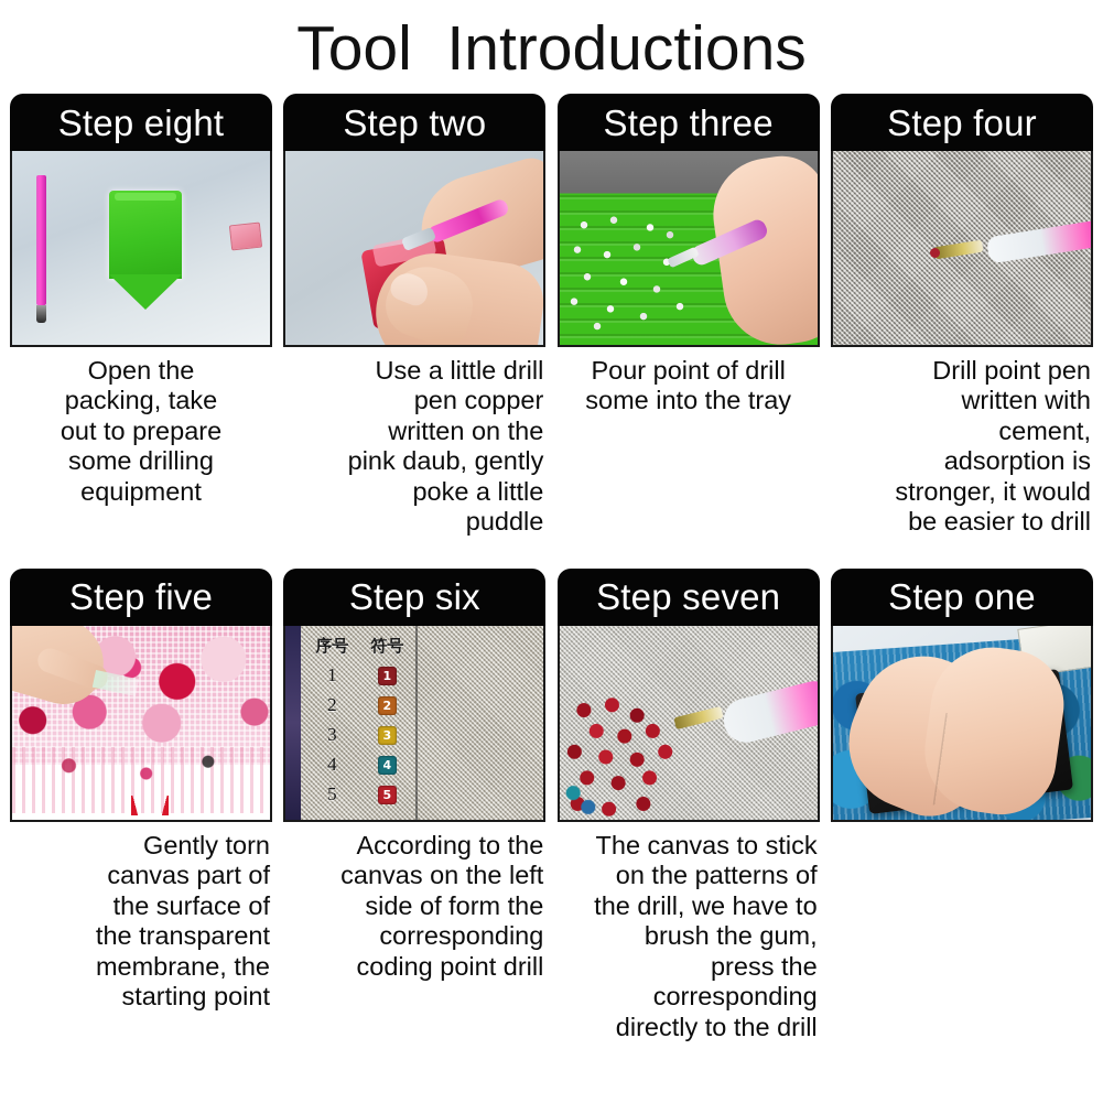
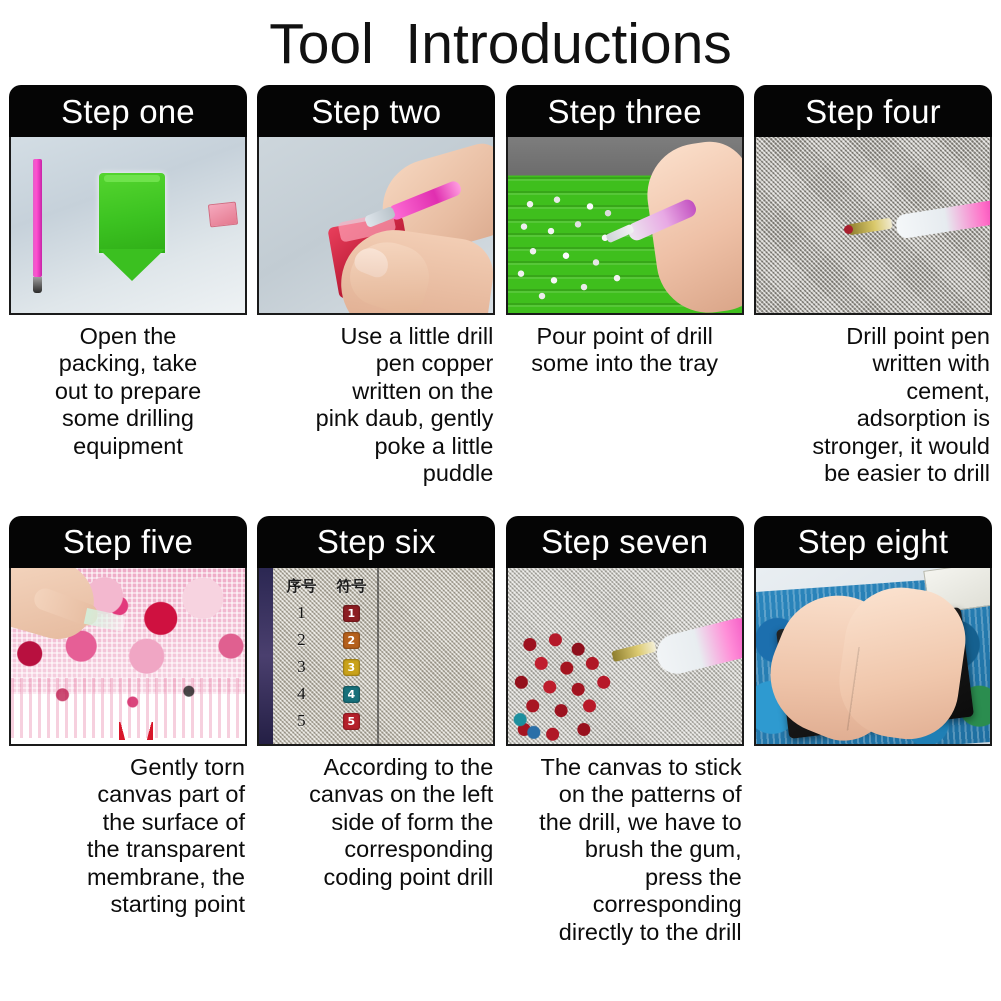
  Tool Introductions
- Step eight
+ Step one
  Open the
  packing, take
  out to prepare
  some drilling
  equipment
  Step two
  Use a little drill
  pen copper
  written on the
  pink daub, gently
  poke a little
  puddle
  Step three
  Pour point of drill
  some into the tray
  Step four
  Drill point pen
  written with
  cement,
  adsorption is
  stronger, it would
  be easier to drill
  Step five
  Gently torn
  canvas part of
  the surface of
  the transparent
  membrane, the
  starting point
  Step six
  序号
  符号
  1
  1
  2
  2
  3
  3
  4
  4
  5
  5
  According to the
  canvas on the left
  side of form the
  corresponding
  coding point drill
  Step seven
  The canvas to stick
  on the patterns of
  the drill, we have to
  brush the gum,
  press the
  corresponding
  directly to the drill
- Step one
+ Step eight
